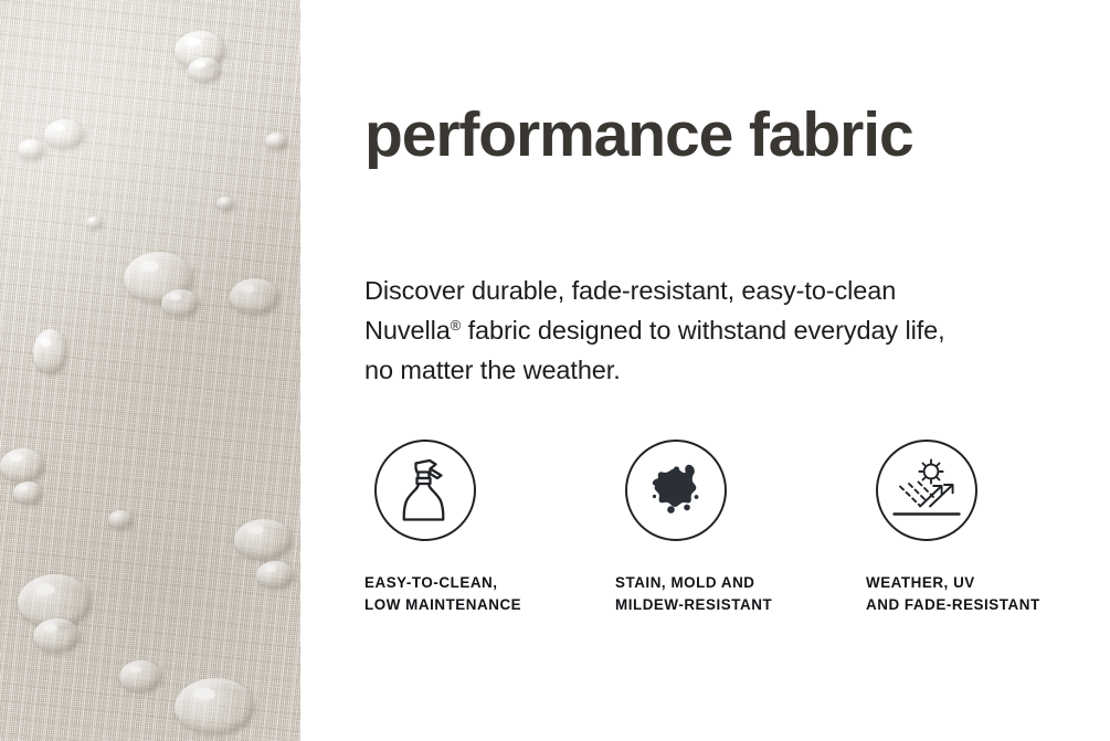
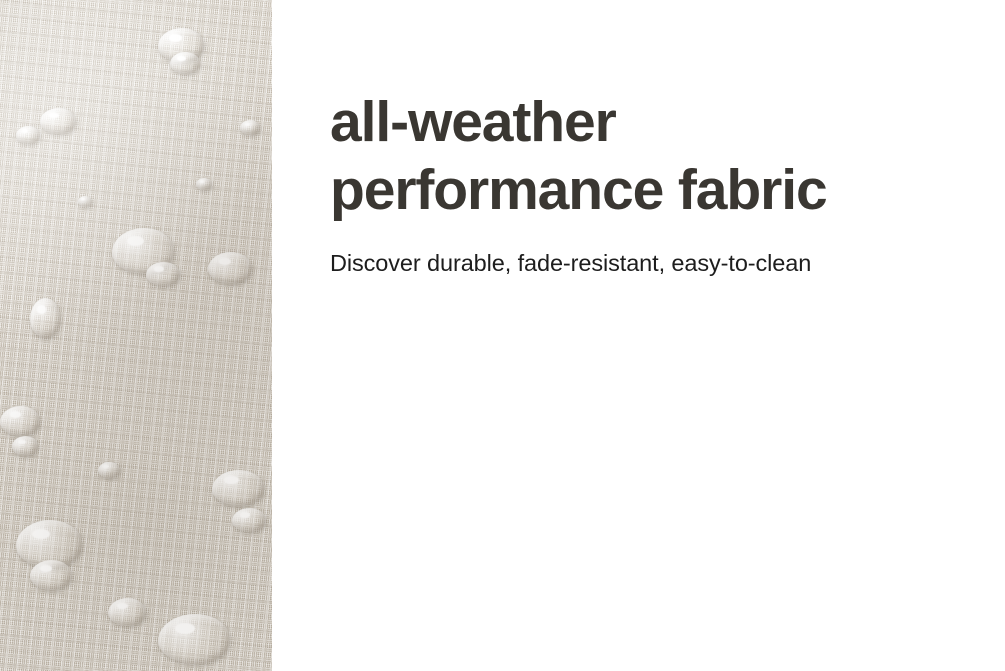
+ all-weather
  performance fabric
  Discover durable, fade-resistant, easy-to-clean
- Nuvella® fabric designed to withstand everyday life,
- no matter the weather.
- EASY-TO-CLEAN,
- LOW MAINTENANCE
- STAIN, MOLD AND
- MILDEW-RESISTANT
- WEATHER, UV
- AND FADE-RESISTANT
